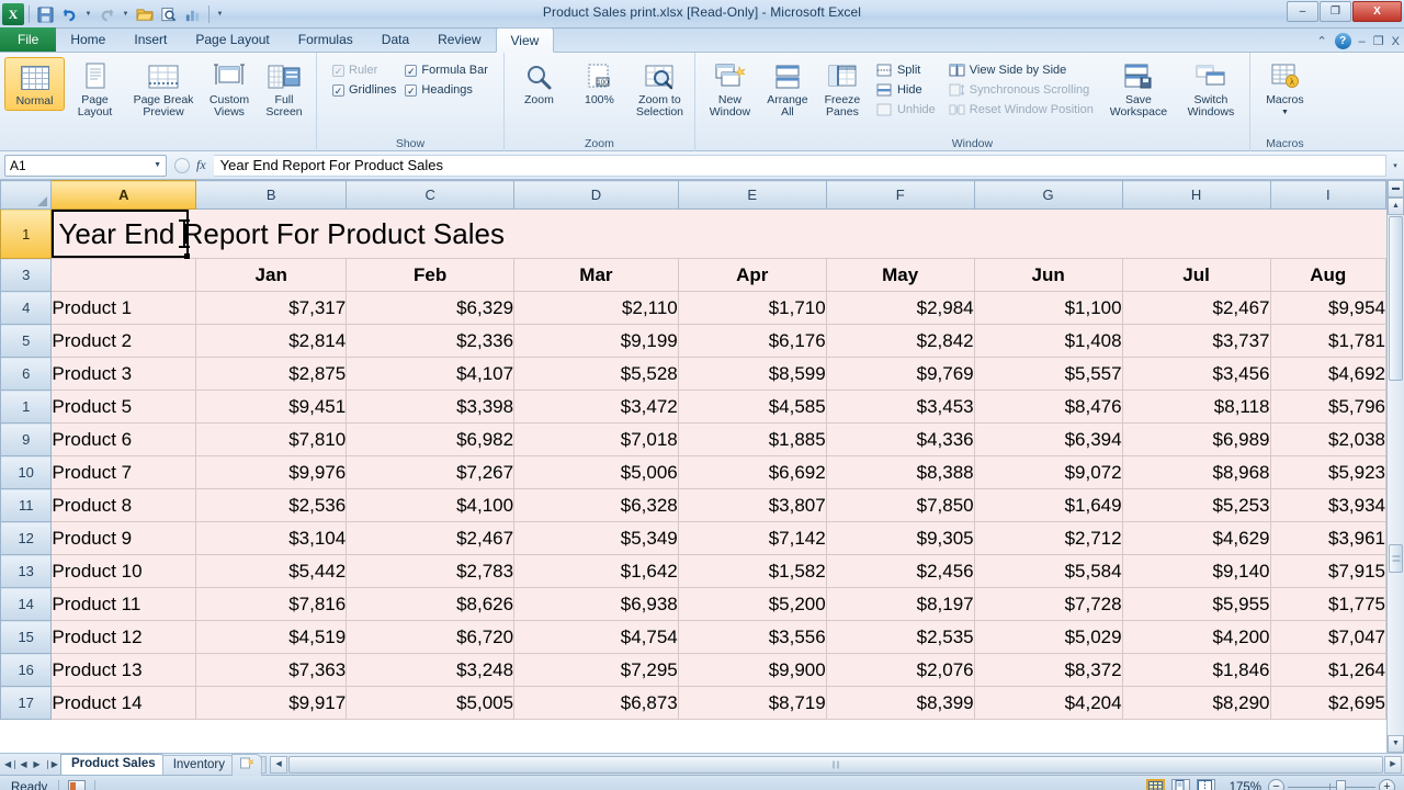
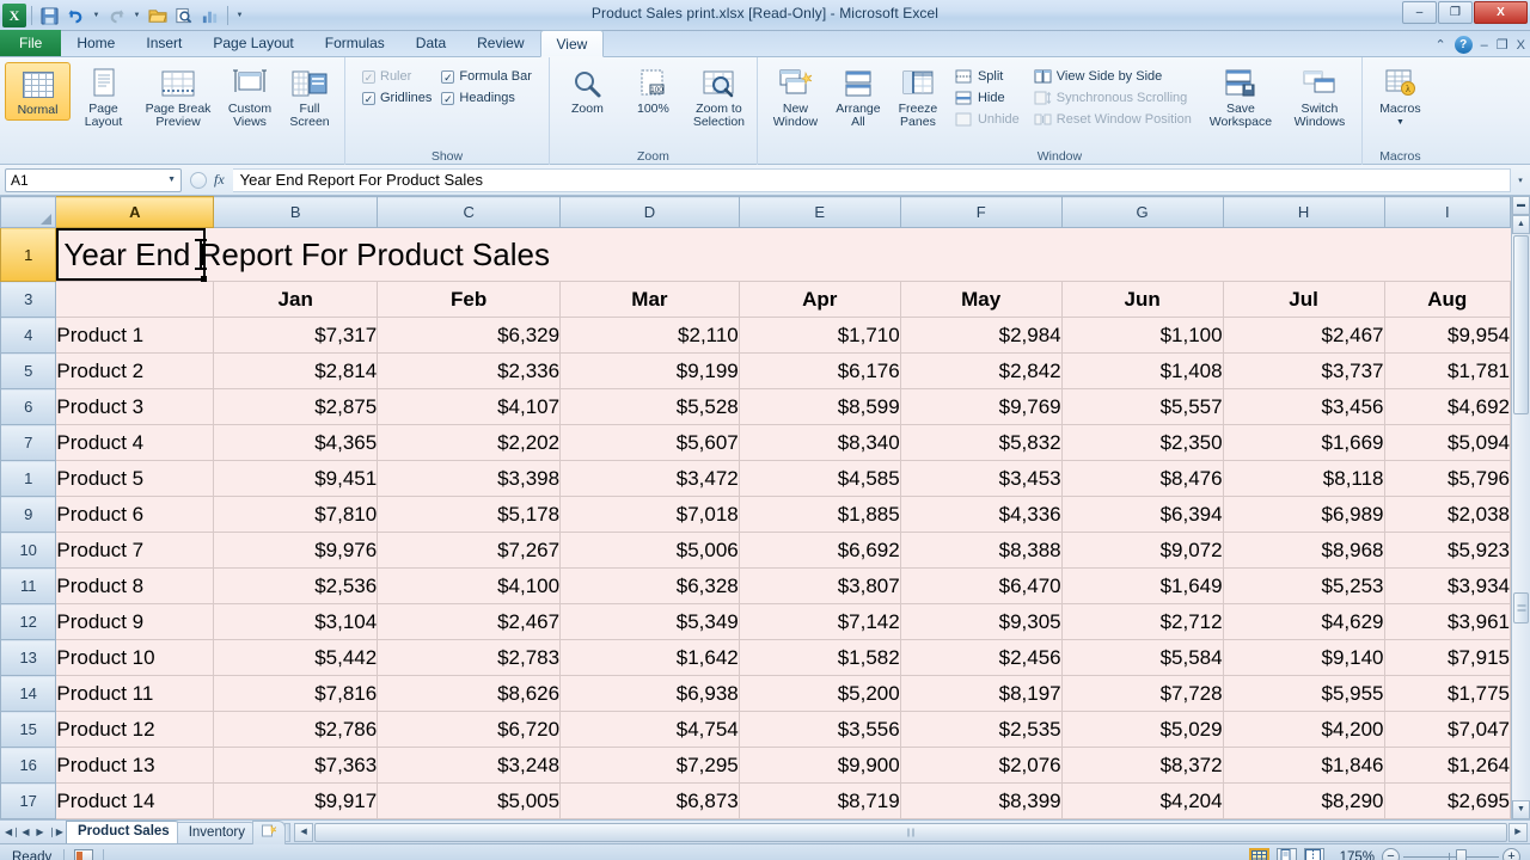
  X
  Product Sales print.xlsx [Read-Only] - Microsoft Excel
  –
  ❐
  X
  File
  Home
  Insert
  Page Layout
  Formulas
  Data
  Review
  View
  ⌃
  ?
  –
  ❐
  X
  Normal
  Page Layout
  Page Break Preview
  Custom Views
  Full Screen
  ✓
  Ruler
  ✓
  Gridlines
  ✓
  Formula Bar
  ✓
  Headings
  Show
  Zoom
  100%
  Zoom to Selection
  Zoom
  New Window
  Arrange All
  Freeze Panes
  Split
  Hide
  Unhide
  View Side by Side
  Synchronous Scrolling
  Reset Window Position
  Save Workspace
  Switch Windows
  Window
  λ
  Macros
  Macros
  A1
  fx
  Year End Report For Product Sales
  	A	B	C	D	E	F	G	H	I
  1	Year End Report For Product Sales
  3		Jan	Feb	Mar	Apr	May	Jun	Jul	Aug
  4	Product 1	$7,317	$6,329	$2,110	$1,710	$2,984	$1,100	$2,467	$9,954
  5	Product 2	$2,814	$2,336	$9,199	$6,176	$2,842	$1,408	$3,737	$1,781
  6	Product 3	$2,875	$4,107	$5,528	$8,599	$9,769	$5,557	$3,456	$4,692
+ 7	Product 4	$4,365	$2,202	$5,607	$8,340	$5,832	$2,350	$1,669	$5,094
  1	Product 5	$9,451	$3,398	$3,472	$4,585	$3,453	$8,476	$8,118	$5,796
- 9	Product 6	$7,810	$6,982	$7,018	$1,885	$4,336	$6,394	$6,989	$2,038
+ 9	Product 6	$7,810	$5,178	$7,018	$1,885	$4,336	$6,394	$6,989	$2,038
  10	Product 7	$9,976	$7,267	$5,006	$6,692	$8,388	$9,072	$8,968	$5,923
- 11	Product 8	$2,536	$4,100	$6,328	$3,807	$7,850	$1,649	$5,253	$3,934
+ 11	Product 8	$2,536	$4,100	$6,328	$3,807	$6,470	$1,649	$5,253	$3,934
  12	Product 9	$3,104	$2,467	$5,349	$7,142	$9,305	$2,712	$4,629	$3,961
  13	Product 10	$5,442	$2,783	$1,642	$1,582	$2,456	$5,584	$9,140	$7,915
  14	Product 11	$7,816	$8,626	$6,938	$5,200	$8,197	$7,728	$5,955	$1,775
- 15	Product 12	$4,519	$6,720	$4,754	$3,556	$2,535	$5,029	$4,200	$7,047
+ 15	Product 12	$2,786	$6,720	$4,754	$3,556	$2,535	$5,029	$4,200	$7,047
  16	Product 13	$7,363	$3,248	$7,295	$9,900	$2,076	$8,372	$1,846	$1,264
  17	Product 14	$9,917	$5,005	$6,873	$8,719	$8,399	$4,204	$8,290	$2,695
  ◀❘
  ◀
  ▶
  ❘▶
  Product Sales
  Inventory
  Ready
  175%
  −
  +
